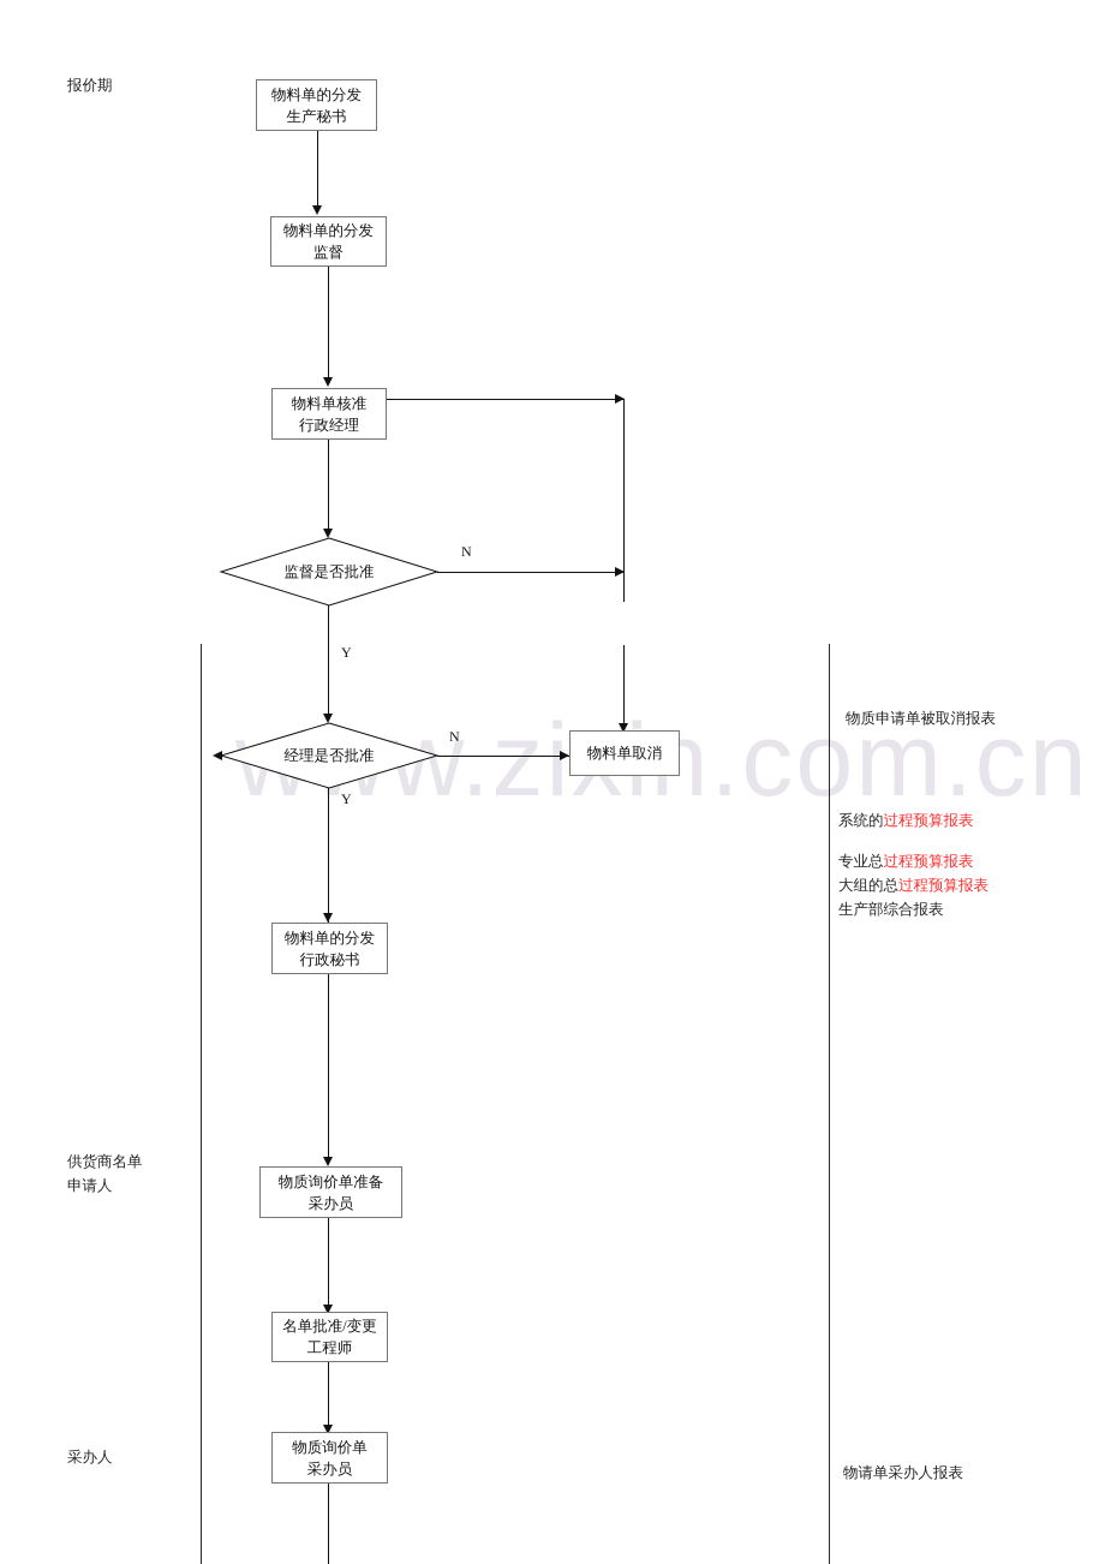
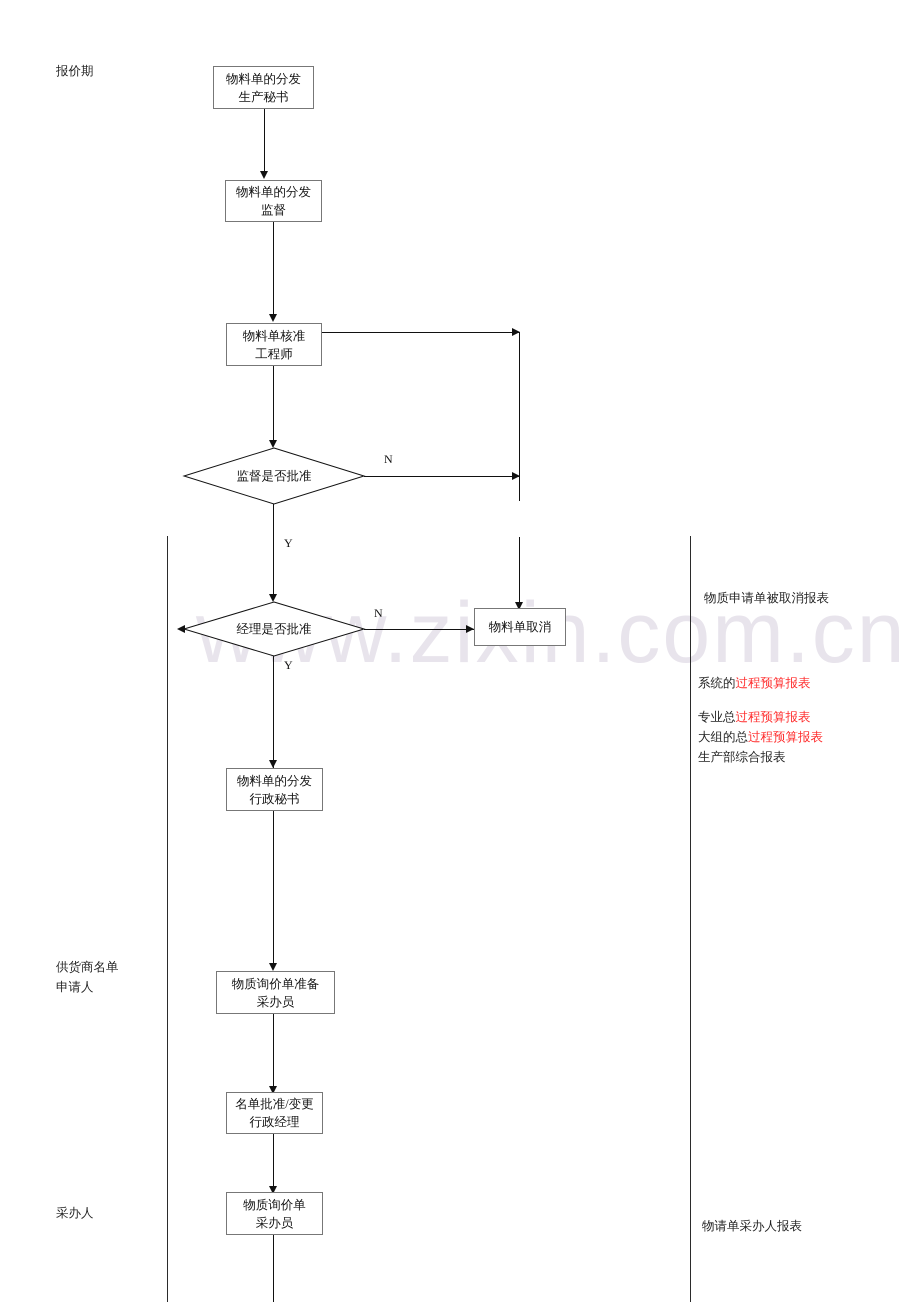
  w.zin.com.cn
  报价期
  供货商名单
  申请人
  采办人
  物料单的分发
  生产秘书
  物料单的分发
  监督
  物料单核准
- 行政经理
+ 工程师
  监督是否批准
  N
  Y
  经理是否批准
  N
  物料单取消
  Y
  物料单的分发
  行政秘书
  物质询价单准备
  采办员
  名单批准/变更
- 工程师
+ 行政经理
  物质询价单
  采办员
  物质申请单被取消报表
  系统的过程预算报表
  专业总过程预算报表
  大组的总过程预算报表
  生产部综合报表
  物请单采办人报表
